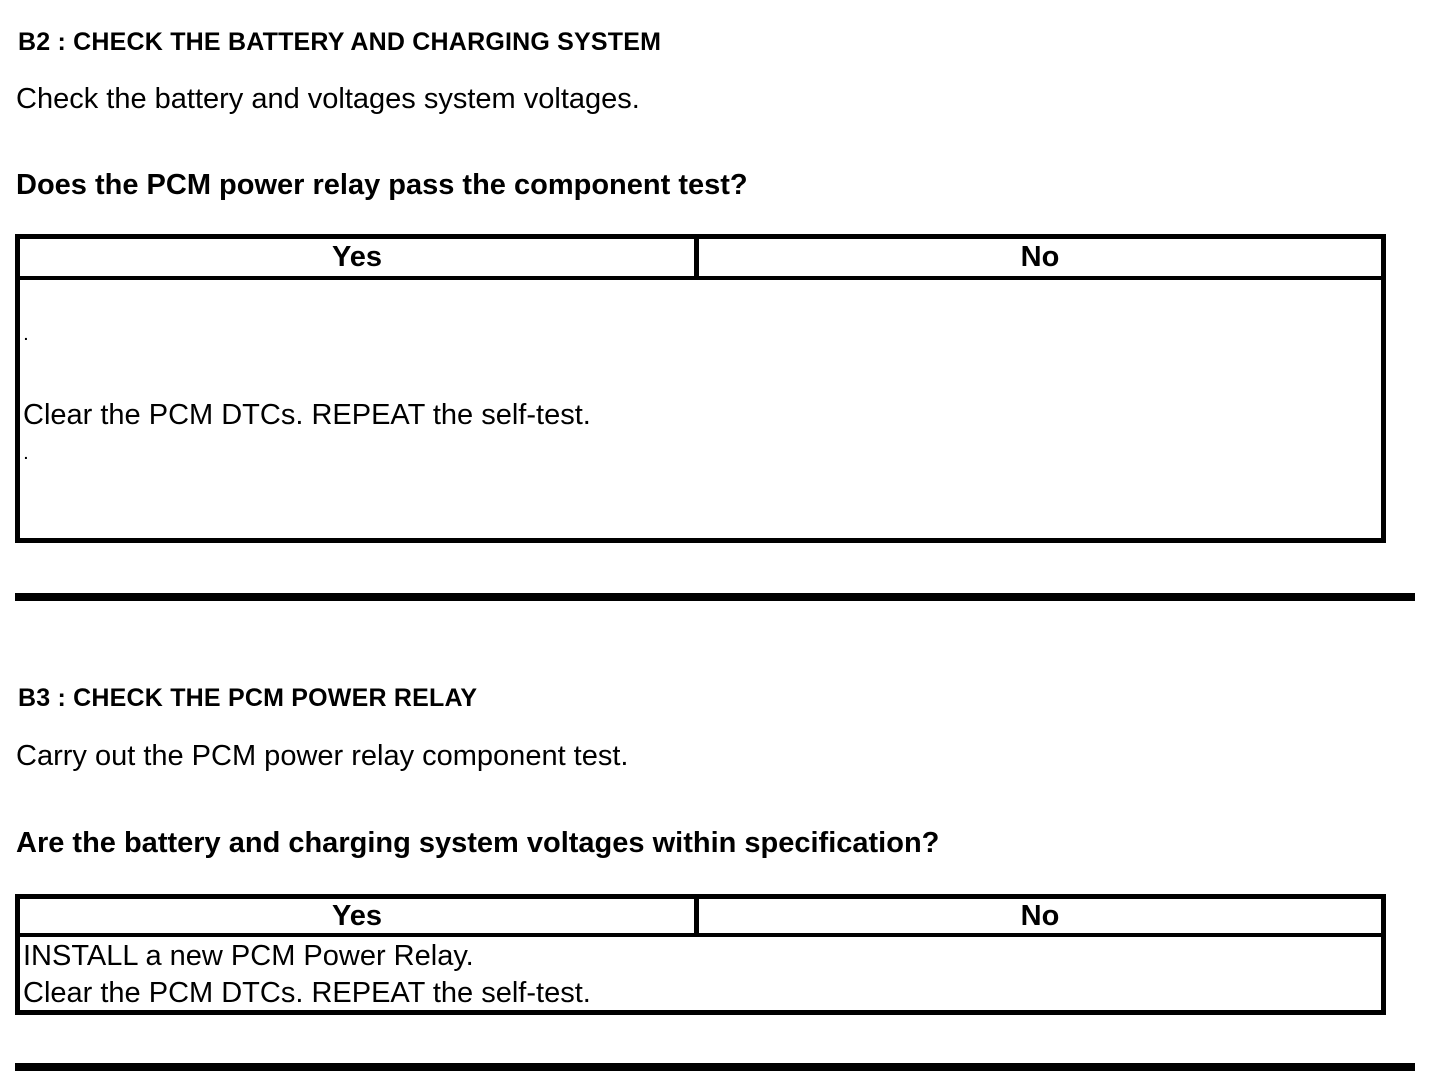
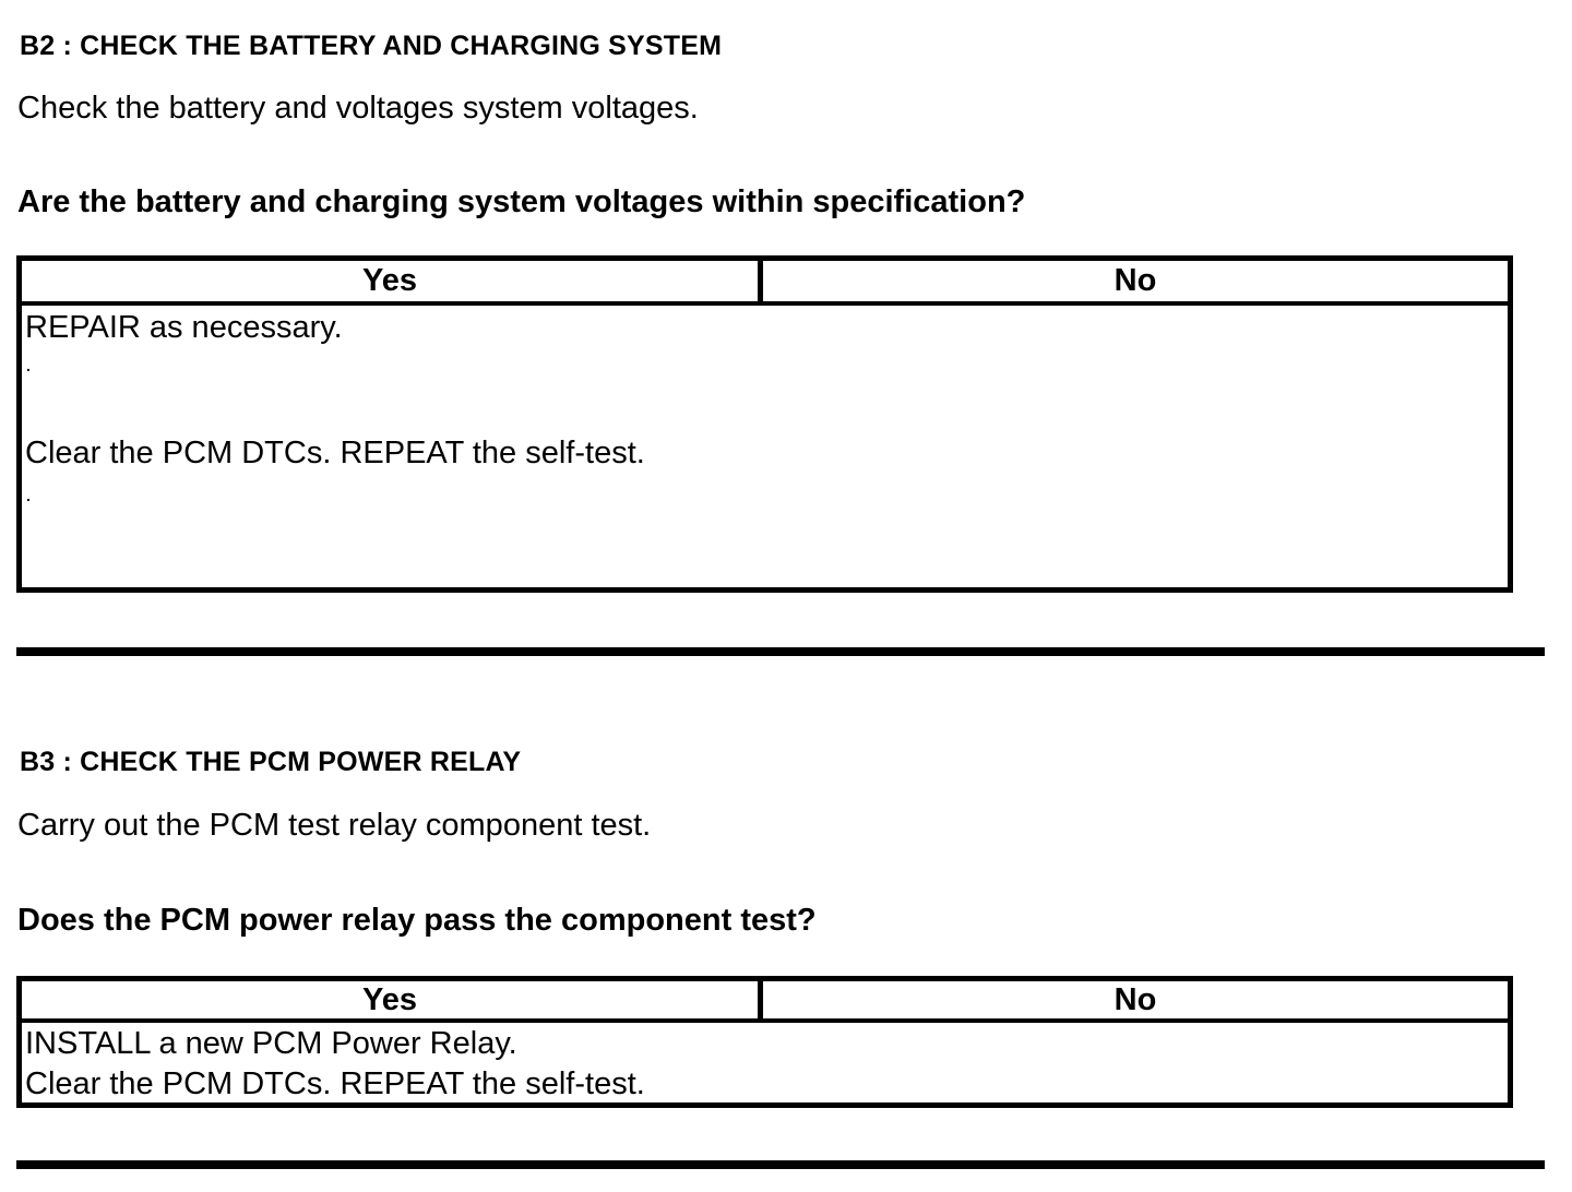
  B2 : CHECK THE BATTERY AND CHARGING SYSTEM
  Check the battery and voltages system voltages.
- Does the PCM power relay pass the component test?
+ Are the battery and charging system voltages within specification?
  Yes
  No
+ REPAIR as necessary.
  .
  Clear the PCM DTCs. REPEAT the self-test.
  .
  B3 : CHECK THE PCM POWER RELAY
- Carry out the PCM power relay component test.
+ Carry out the PCM test relay component test.
- Are the battery and charging system voltages within specification?
+ Does the PCM power relay pass the component test?
  Yes
  No
  INSTALL a new PCM Power Relay.
  Clear the PCM DTCs. REPEAT the self-test.
